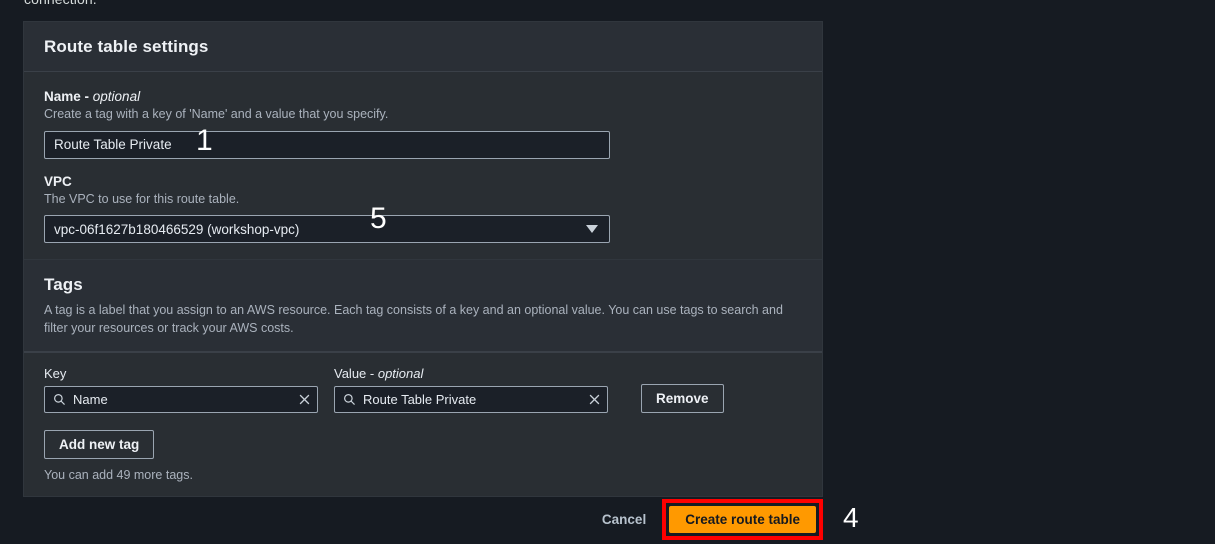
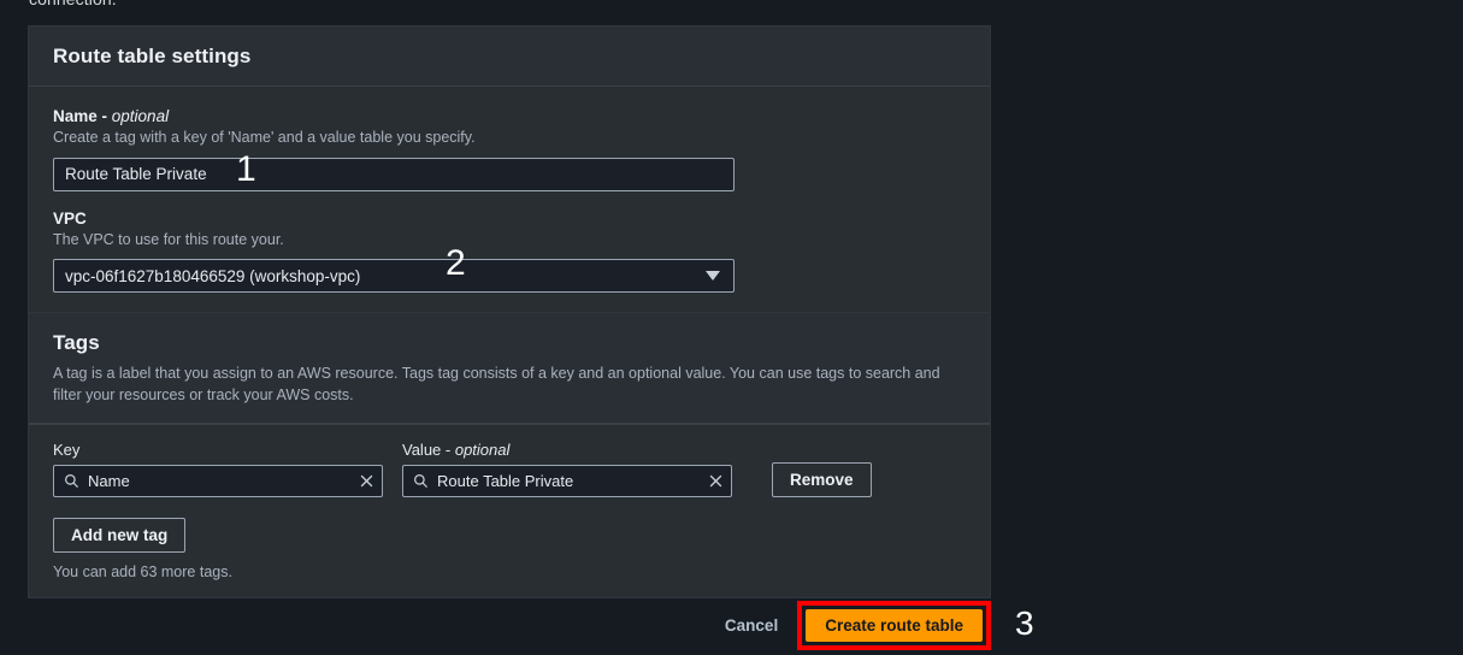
  Route table settings
  Name - optional
- Create a tag with a key of 'Name' and a value that you specify.
+ Create a tag with a key of 'Name' and a value table you specify.
  Route Table Private
  VPC
- The VPC to use for this route table.
+ The VPC to use for this route your.
  vpc-06f1627b180466529 (workshop-vpc)
  Tags
- A tag is a label that you assign to an AWS resource. Each tag consists of a key and an optional value. You can use tags to search and filter your resources or track your AWS costs.
+ A tag is a label that you assign to an AWS resource. Tags tag consists of a key and an optional value. You can use tags to search and filter your resources or track your AWS costs.
  Key
  Name
  Value - optional
  Route Table Private
  Remove
  Add new tag
- You can add 49 more tags.
+ You can add 63 more tags.
  Cancel
  Create route table
  1
- 5
+ 2
- 4
+ 3
